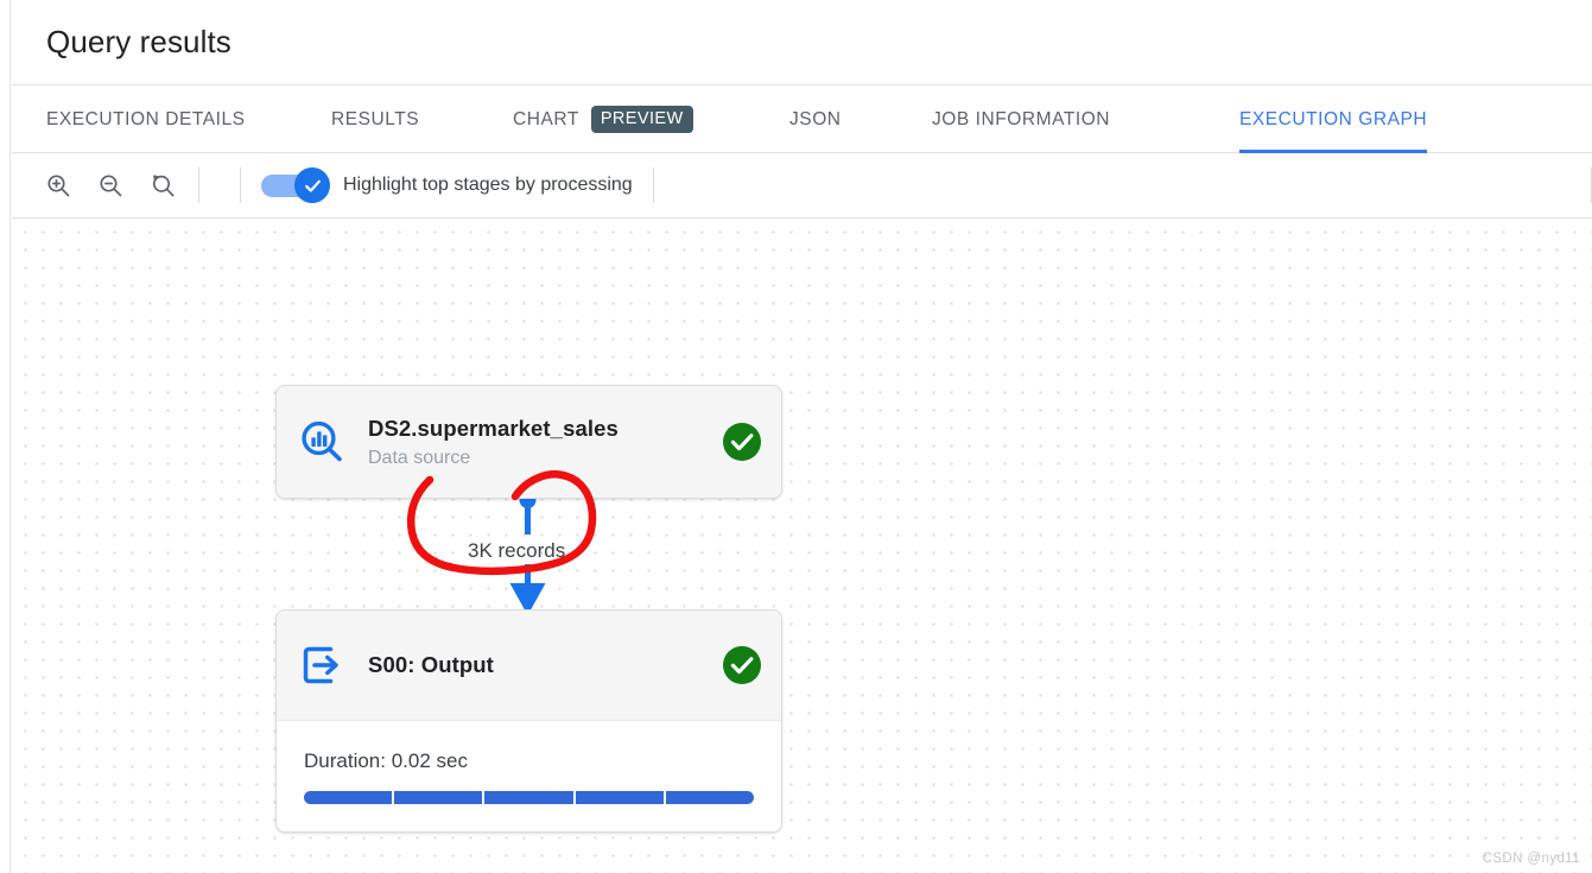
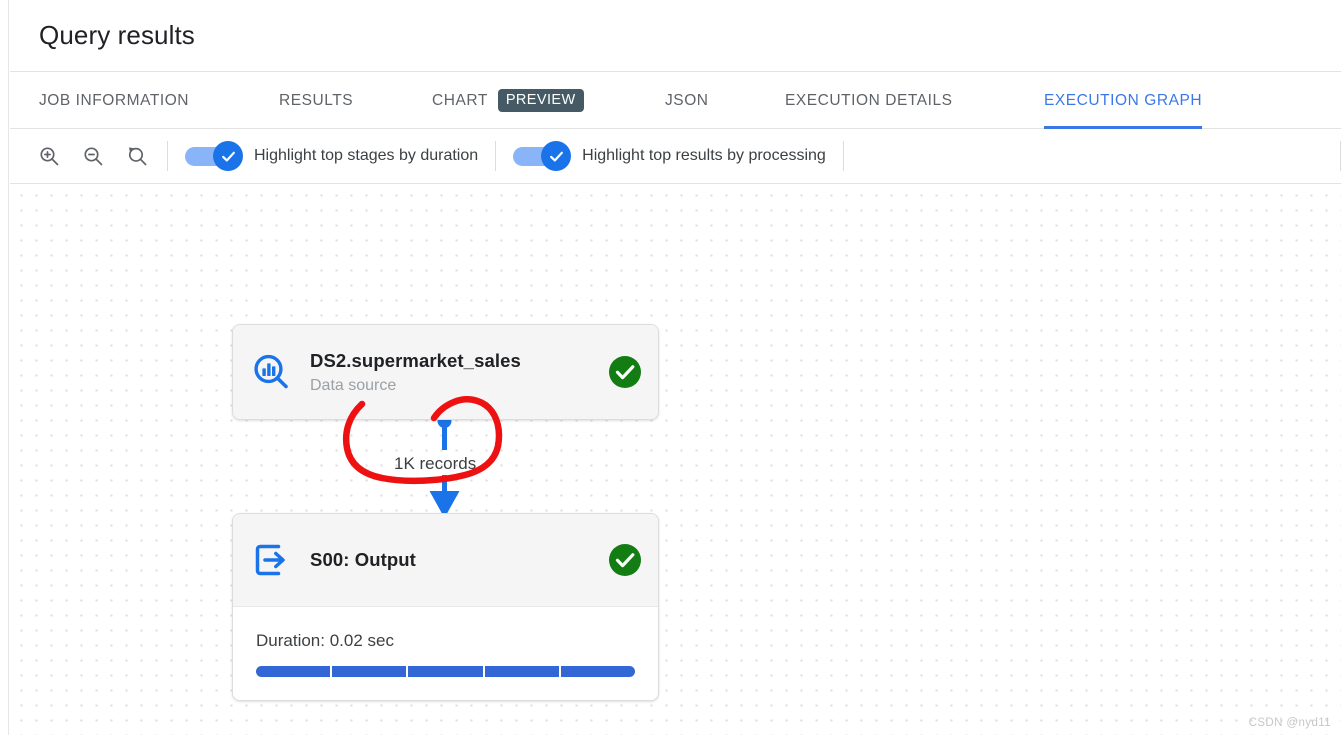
  Query results
- EXECUTION DETAILS
+ JOB INFORMATION
  RESULTS
  CHART
  PREVIEW
  JSON
- JOB INFORMATION
+ EXECUTION DETAILS
  EXECUTION GRAPH
+ Highlight top stages by duration
- Highlight top stages by processing
+ Highlight top results by processing
- 3K records
+ 1K records
  DS2.supermarket_sales
  Data source
  S00: Output
  Duration: 0.02 sec
  CSDN @nyd11
